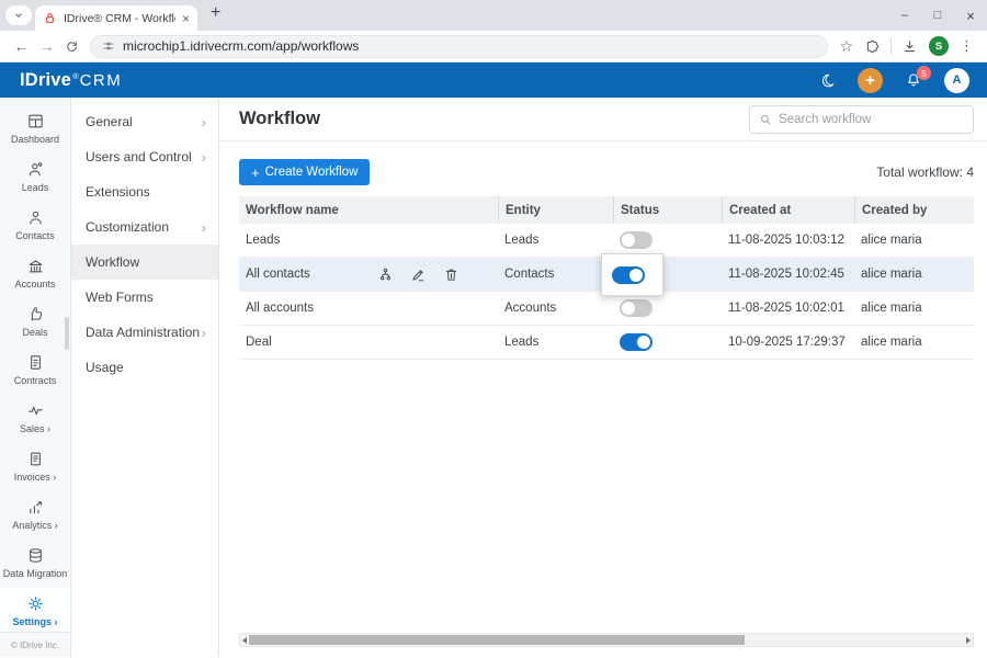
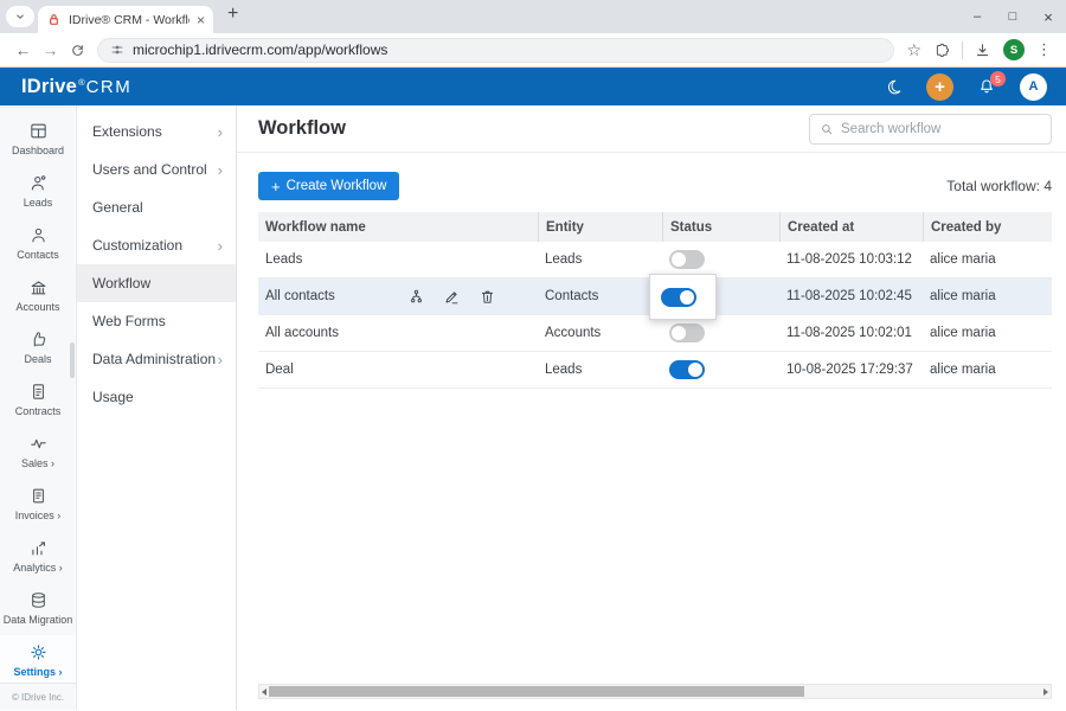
  IDrive® CRM - Workfl
  ×
  +
  –
  □
  ×
  ←
  →
  microchip1.idrivecrm.com/app/workflows
  ☆
  S
  ⋮
  IDrive
  ®
  CRM
  +
  5
  A
  Dashboard
  Leads
  Contacts
  Accounts
  Deals
  Contracts
  Sales ›
  Invoices ›
  Analytics ›
  Data Migration
  Settings ›
  © IDrive Inc.
- General
+ Extensions
  ›
  Users and Control
  ›
- Extensions
+ General
  Customization
  ›
  Workflow
  Web Forms
  Data Administration
  ›
  Usage
  Workflow
  Search workflow
  +
  Create Workflow
  Total workflow: 4
  Workflow name
  Entity
  Status
  Created at
  Created by
  Leads
  Leads
  11-08-2025 10:03:12
  alice maria
  All contacts
  Contacts
  11-08-2025 10:02:45
  alice maria
  All accounts
  Accounts
  11-08-2025 10:02:01
  alice maria
  Deal
  Leads
- 10-09-2025 17:29:37
+ 10-08-2025 17:29:37
  alice maria
